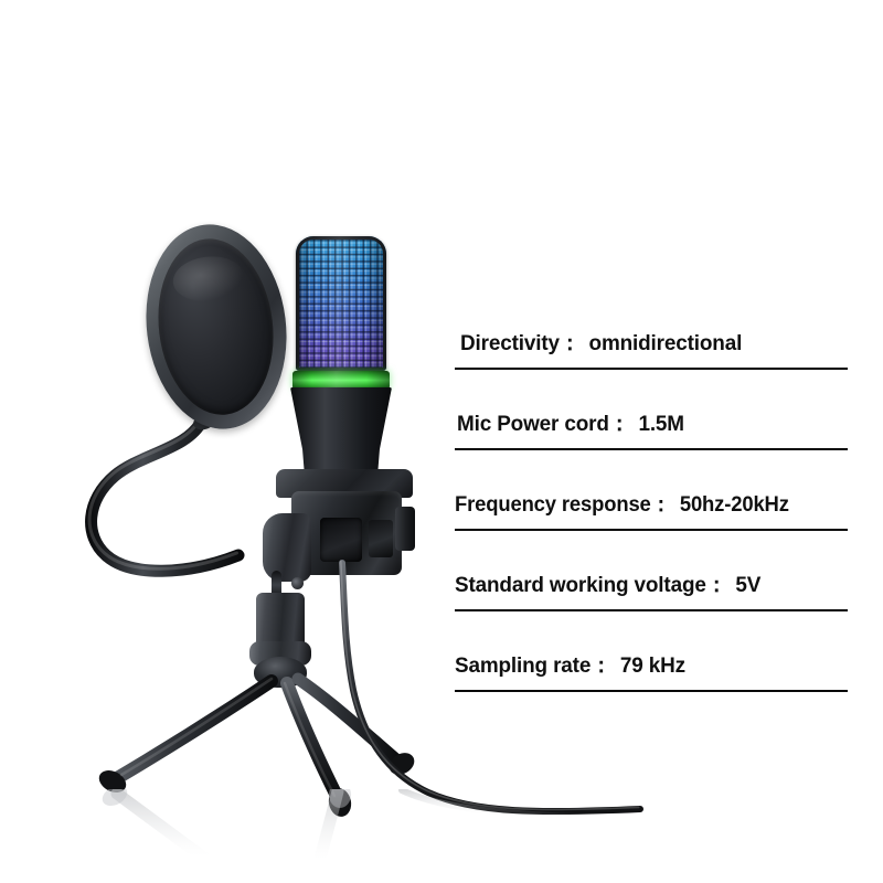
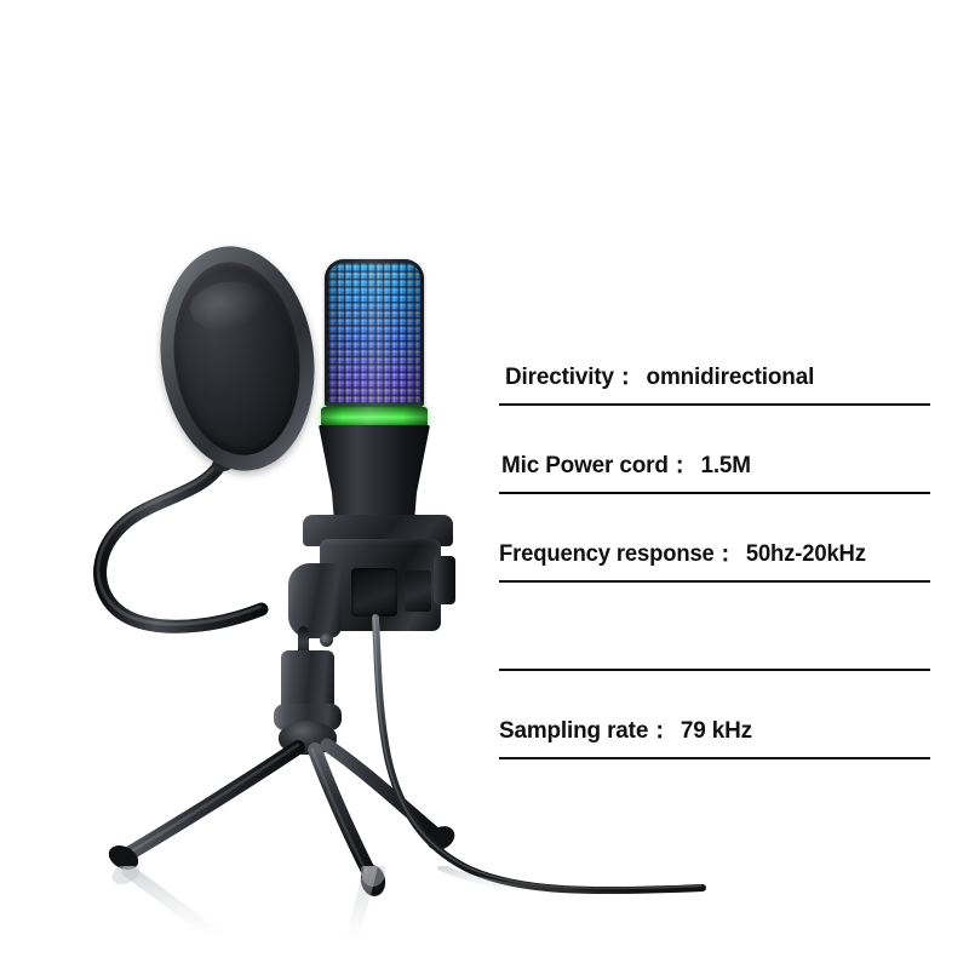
  Directivity： omnidirectional
  Mic Power cord： 1.5M
  Frequency response： 50hz-20kHz
- Standard working voltage： 5V
  Sampling rate： 79 kHz
